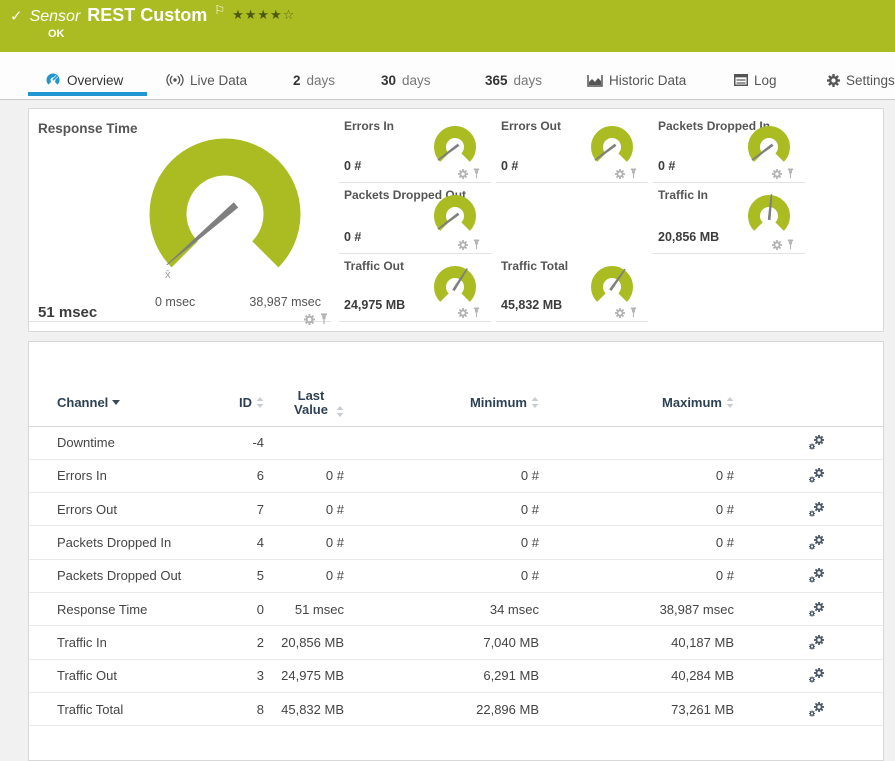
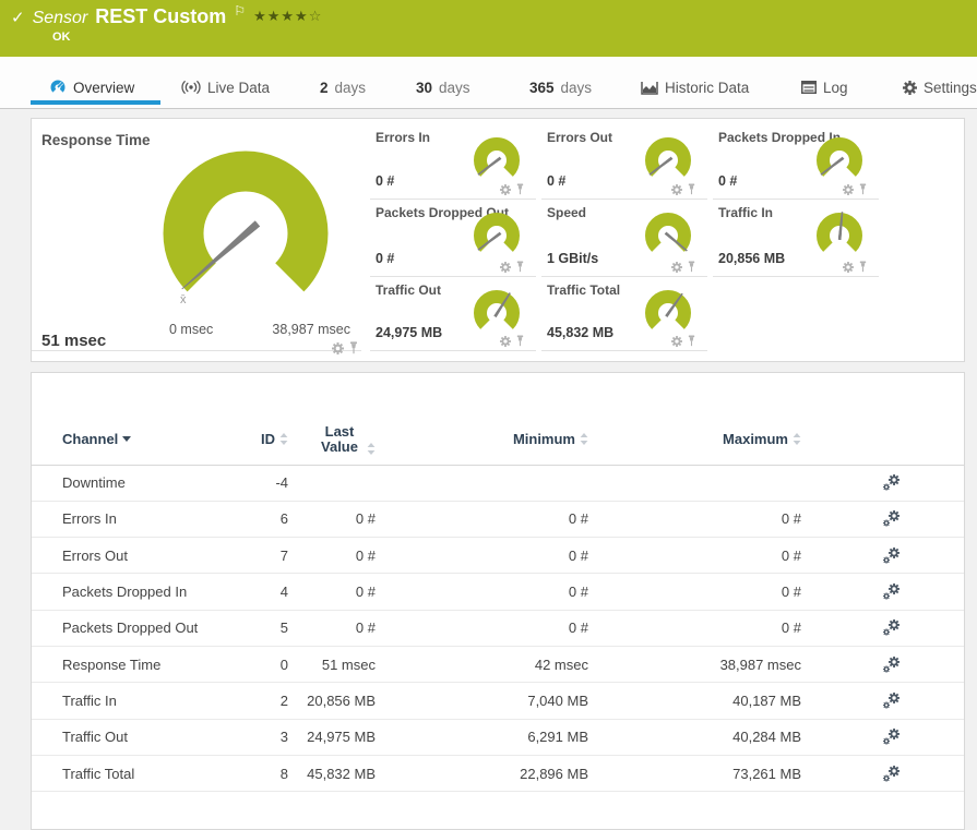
  ✓
  Sensor
  REST Custom
  ⚐
  ★★★★☆
  OK
  Overview
  Live Data
  2
  days
  30
  days
  365
  days
  Historic Data
  Log
  Settings
  Response Time
  x̄
  0 msec
  38,987 msec
  51 msec
  Errors In
  0 #
  Errors Out
  0 #
  Packets Dropped In
  0 #
  Packets Dropped Out
  0 #
+ Speed
+ 1 GBit/s
  Traffic In
  20,856 MB
  Traffic Out
  24,975 MB
  Traffic Total
  45,832 MB
  Channel	ID	Last Value	Minimum	Maximum
  Downtime	-4
  Errors In	6	0 #	0 #	0 #
  Errors Out	7	0 #	0 #	0 #
  Packets Dropped In	4	0 #	0 #	0 #
  Packets Dropped Out	5	0 #	0 #	0 #
- Response Time	0	51 msec	34 msec	38,987 msec
+ Response Time	0	51 msec	42 msec	38,987 msec
  Traffic In	2	20,856 MB	7,040 MB	40,187 MB
  Traffic Out	3	24,975 MB	6,291 MB	40,284 MB
  Traffic Total	8	45,832 MB	22,896 MB	73,261 MB
